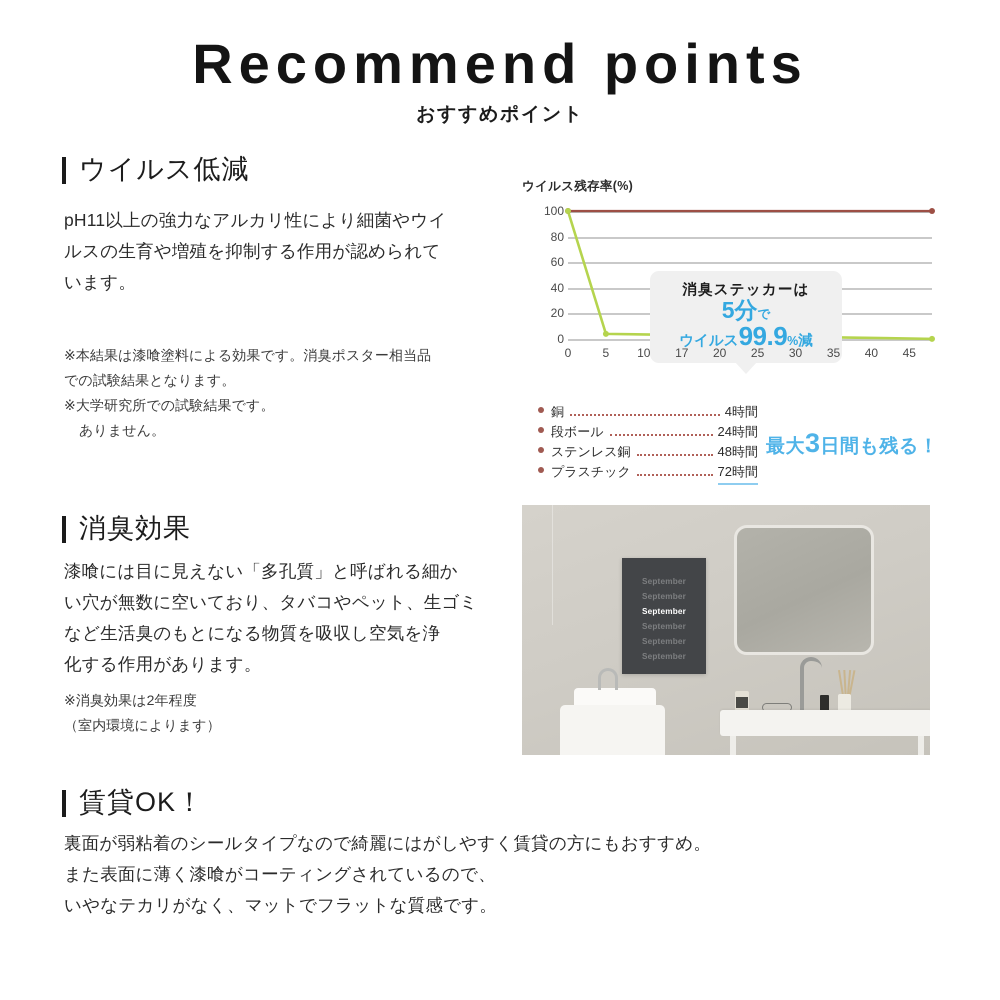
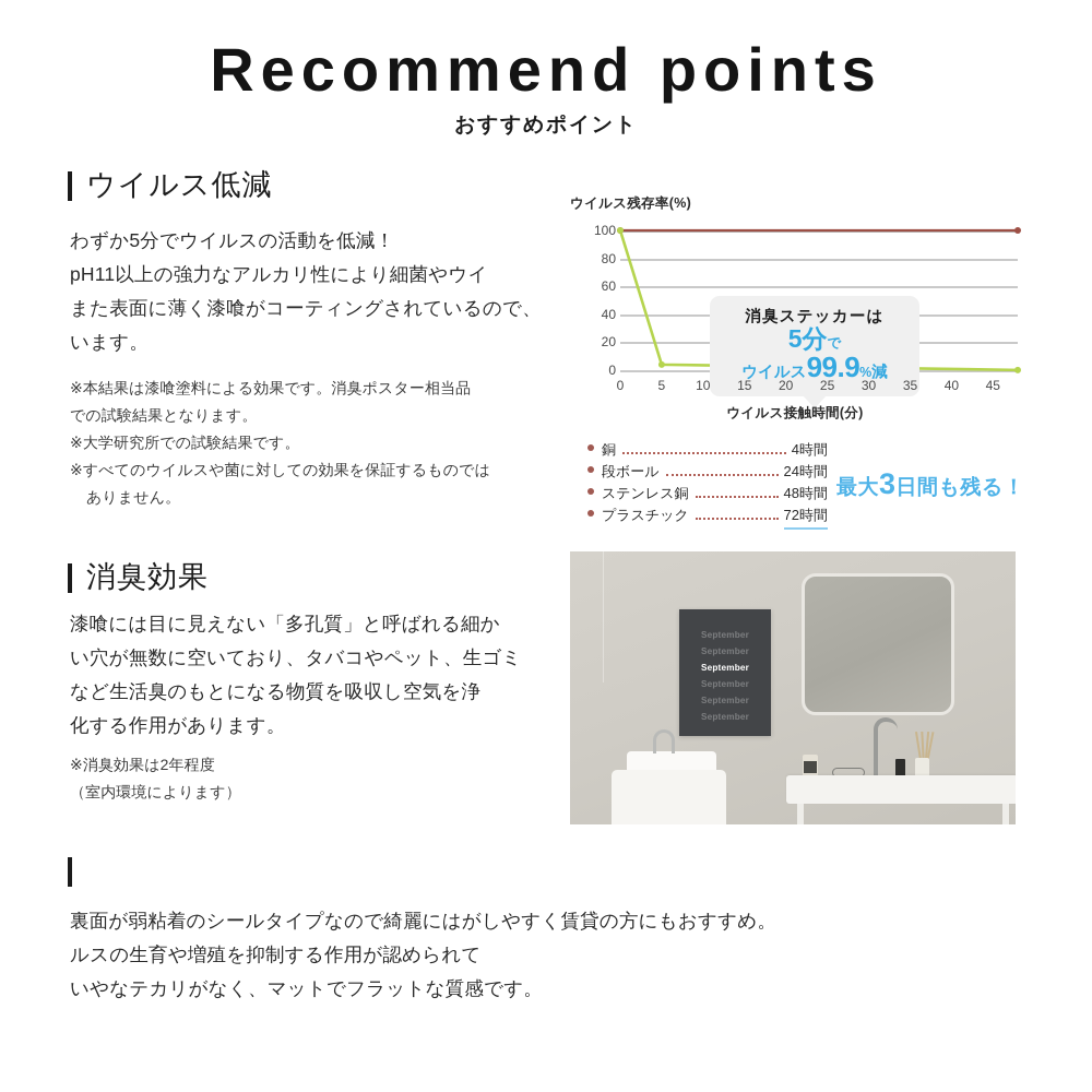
  Recommend points
  おすすめポイント
  ウイルス低減
+ わずか5分でウイルスの活動を低減！
  pH11以上の強力なアルカリ性により細菌やウイ
- ルスの生育や増殖を抑制する作用が認められて
+ また表面に薄く漆喰がコーティングされているので、
  います。
  ※本結果は漆喰塗料による効果です。消臭ポスター相当品
  での試験結果となります。
  ※大学研究所での試験結果です。
+ ※すべてのウイルスや菌に対しての効果を保証するものでは
  ありません。
  ウイルス残存率(%)
  100
  80
  60
  40
  20
  0
  消臭ステッカーは
  5分で
  ウイルス99.9%減
  0
  5
  10
- 17
+ 15
  20
  25
  30
  35
  40
  45
+ ウイルス接触時間(分)
  銅
  4時間
  段ボール
  24時間
  ステンレス銅
  48時間
  プラスチック
  72時間
  最大3日間も残る！
  消臭効果
  漆喰には目に見えない「多孔質」と呼ばれる細か
  い穴が無数に空いており、タバコやペット、生ゴミ
  など生活臭のもとになる物質を吸収し空気を浄
  化する作用があります。
  ※消臭効果は2年程度
  （室内環境によります）
  September
  September
  September
  September
  September
  September
- 賃貸OK！
  裏面が弱粘着のシールタイプなので綺麗にはがしやすく賃貸の方にもおすすめ。
- また表面に薄く漆喰がコーティングされているので、
+ ルスの生育や増殖を抑制する作用が認められて
  いやなテカリがなく、マットでフラットな質感です。
